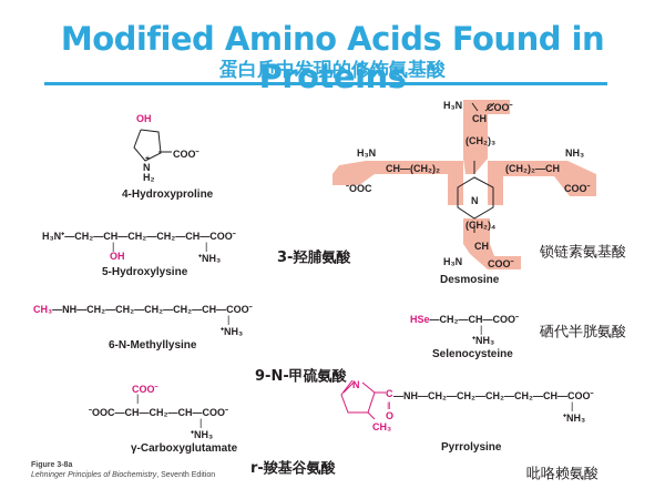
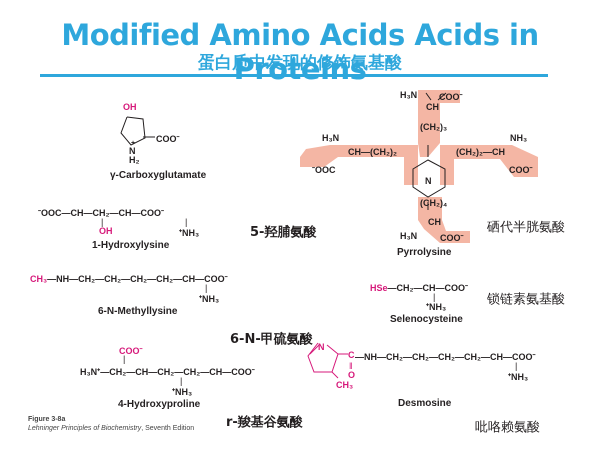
- Modified Amino Acids Found in Proteins
+ Modified Amino Acids Acids in Proteins
  蛋白质中发现的修饰氨基酸
  OH
  COO⁻
  N
  H₂
- 4-Hydroxyproline
+ γ-Carboxyglutamate
- H₃N⁺—CH₂—CH—CH₂—CH₂—CH—COO⁻
+ ⁻OOC—CH—CH₂—CH—COO⁻
  |
  OH
  |
  ⁺NH₃
- 5-Hydroxylysine
+ 1-Hydroxylysine
- 3-羟脯氨酸
+ 5-羟脯氨酸
  CH₃—NH—CH₂—CH₂—CH₂—CH₂—CH—COO⁻
  |
  ⁺NH₃
  6-N-Methyllysine
- 9-N-甲硫氨酸
+ 6-N-甲硫氨酸
  COO⁻
  |
- ⁻OOC—CH—CH₂—CH—COO⁻
+ H₃N⁺—CH₂—CH—CH₂—CH₂—CH—COO⁻
  |
  ⁺NH₃
- γ-Carboxyglutamate
+ 4-Hydroxyproline
  r-羧基谷氨酸
  H₃N
  COO⁻
  CH
  (CH₂)₃
  H₃N
  CH—(CH₂)₂
  ⁻OOC
  NH₃
  (CH₂)₂—CH
  COO⁻
  N
  (CH₂)₄
  CH
  H₃N
  COO⁻
- Desmosine
+ Pyrrolysine
- 锁链素氨基酸
+ 硒代半胱氨酸
  HSe—CH₂—CH—COO⁻
  |
  ⁺NH₃
  Selenocysteine
- 硒代半胱氨酸
+ 锁链素氨基酸
  N
  C
  ‖
  O
  CH₃
  —NH—CH₂—CH₂—CH₂—CH₂—CH—COO⁻
  |
  ⁺NH₃
- Pyrrolysine
+ Desmosine
  吡咯赖氨酸
